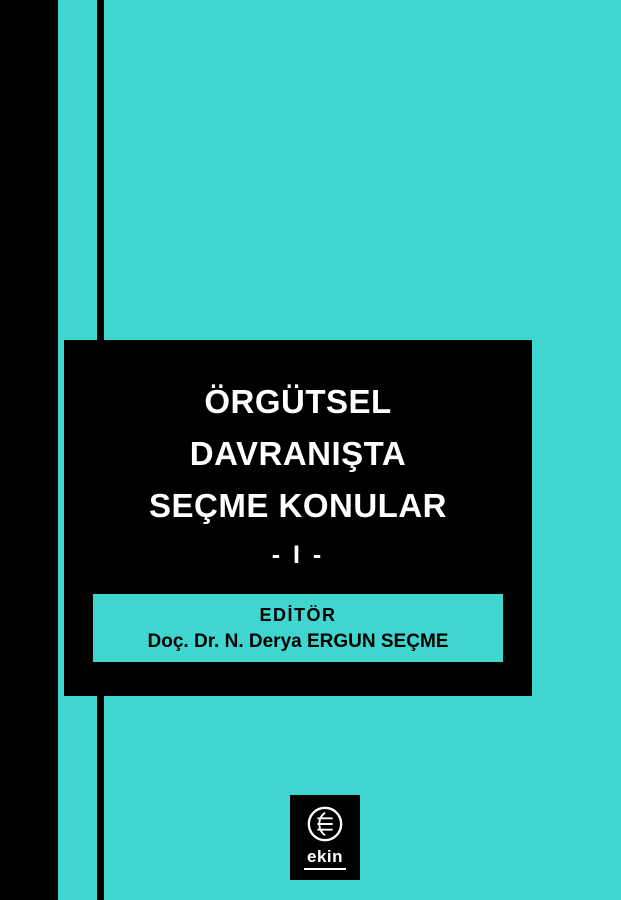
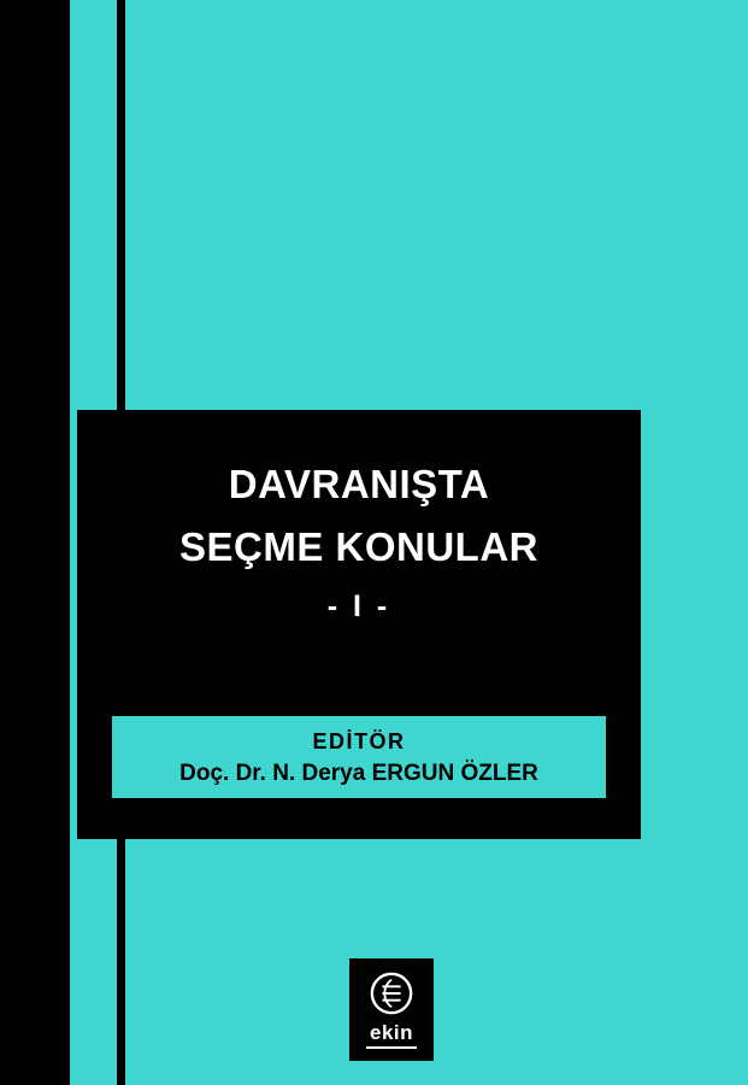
- ÖRGÜTSEL
  DAVRANIŞTA
  SEÇME KONULAR
  - I -
  EDİTÖR
- Doç. Dr. N. Derya ERGUN SEÇME
+ Doç. Dr. N. Derya ERGUN ÖZLER
  ekin
